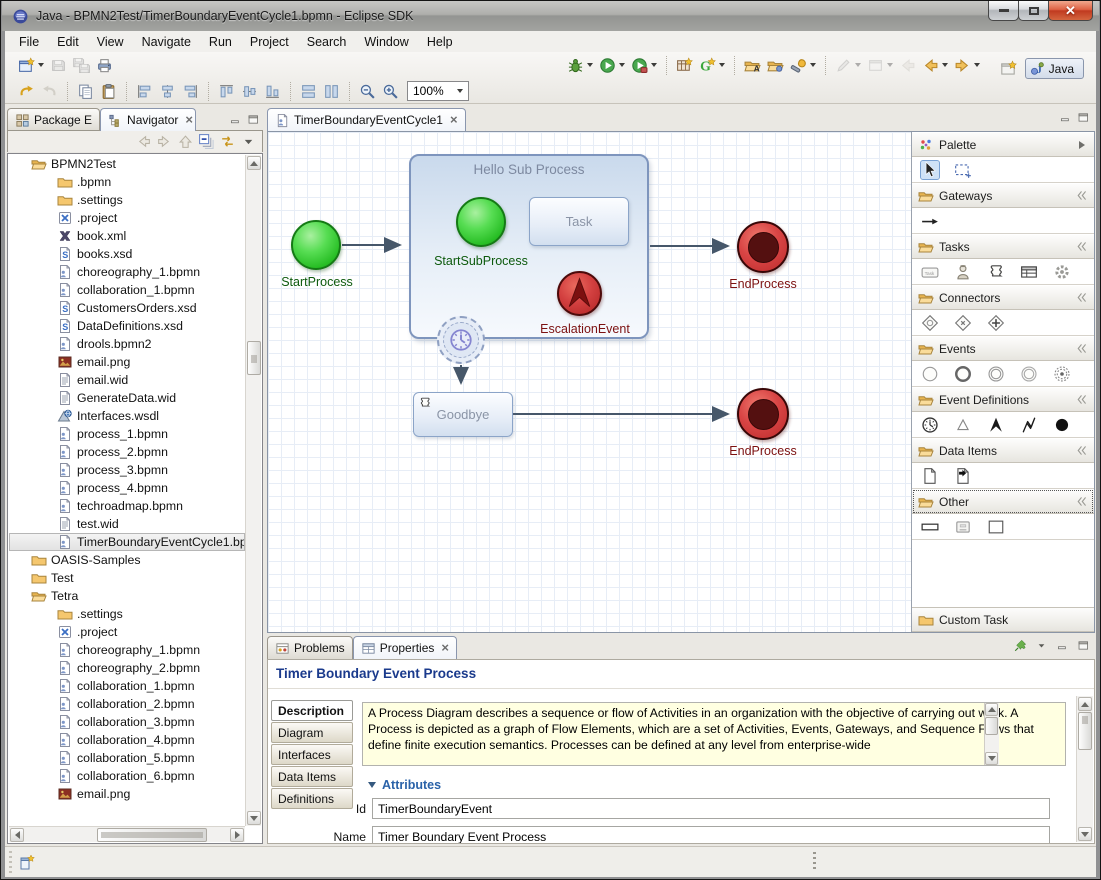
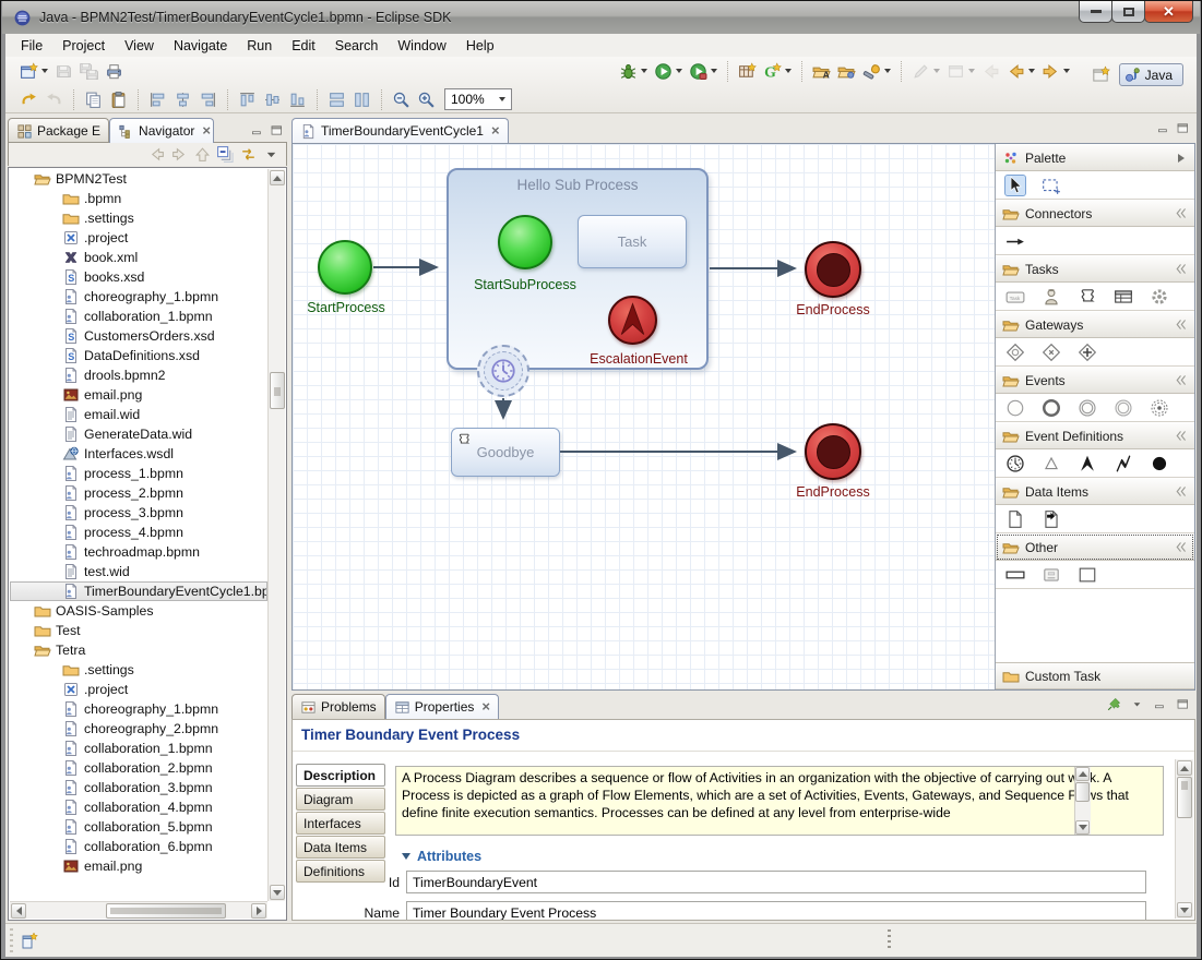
  Java - BPMN2Test/TimerBoundaryEventCycle1.bpmn - Eclipse SDK
  ✕
  File
- Edit
+ Project
  View
  Navigate
  Run
- Project
+ Edit
  Search
  Window
  Help
  G
  A
  100%
  J
  Java
  Package E
  Navigator
  ×
  BPMN2Test
  .bpmn
  .settings
  .project
  book.xml
  S
  books.xsd
  choreography_1.bpmn
  collaboration_1.bpmn
  S
  CustomersOrders.xsd
  S
  DataDefinitions.xsd
  drools.bpmn2
  email.png
  email.wid
  GenerateData.wid
  Interfaces.wsdl
  process_1.bpmn
  process_2.bpmn
  process_3.bpmn
  process_4.bpmn
  techroadmap.bpmn
  test.wid
  TimerBoundaryEventCycle1.bp
  OASIS-Samples
  Test
  Tetra
  .settings
  .project
  choreography_1.bpmn
  choreography_2.bpmn
  collaboration_1.bpmn
  collaboration_2.bpmn
  collaboration_3.bpmn
  collaboration_4.bpmn
  collaboration_5.bpmn
  collaboration_6.bpmn
  email.png
  TimerBoundaryEventCycle1
  ×
  Hello Sub Process
  StartProcess
  StartSubProcess
  Task
  EscalationEvent
  Goodbye
  EndProcess
  EndProcess
  Palette
- Gateways
+ Connectors
  Tasks
- Connectors
+ Gateways
  Events
  Event Definitions
  Data Items
  Other
  Custom Task
  Problems
  Properties
  ×
  Timer Boundary Event Process
  Description
  Diagram
  Interfaces
  Data Items
  Definitions
  A Process Diagram describes a sequence or flow of Activities in an organization with the objective of carrying out wk. A Process is depicted as a graph of Flow Elements, which are a set of Activities, Events, Gateways, and Sequence Fws that define finite execution semantics. Processes can be defined at any level from enterprise-wide
  Attributes
  Id
  TimerBoundaryEvent
  Name
  Timer Boundary Event Process
